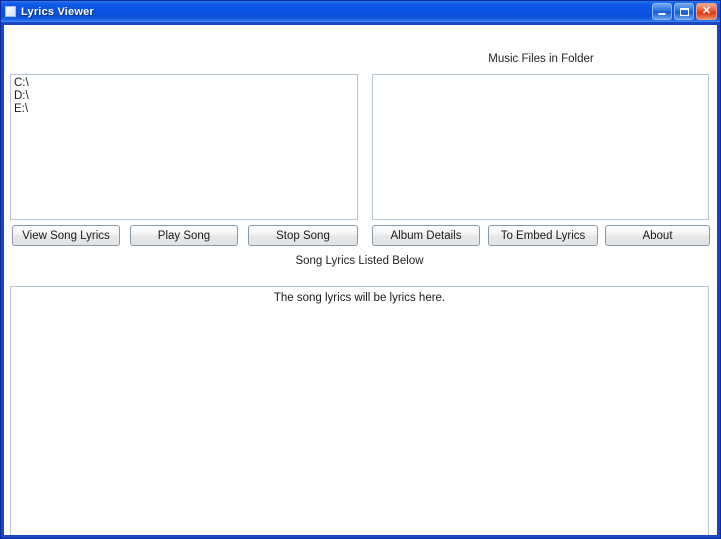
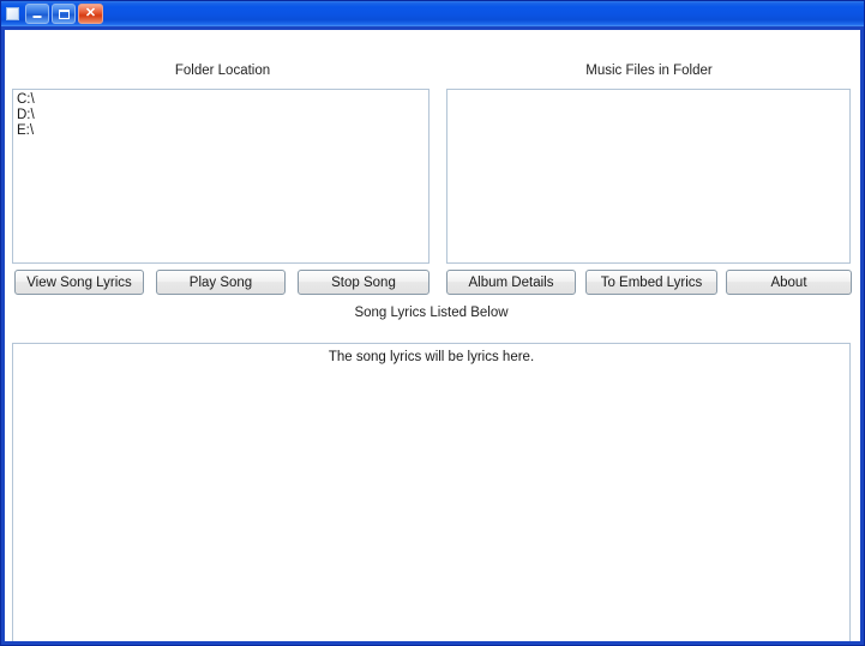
- Lyrics Viewer
  ✕
+ Folder Location
  Music Files in Folder
  Song Lyrics Listed Below
  C:\
  D:\
  E:\
  View Song Lyrics
  Play Song
  Stop Song
  Album Details
  To Embed Lyrics
  About
  The song lyrics will be lyrics here.
